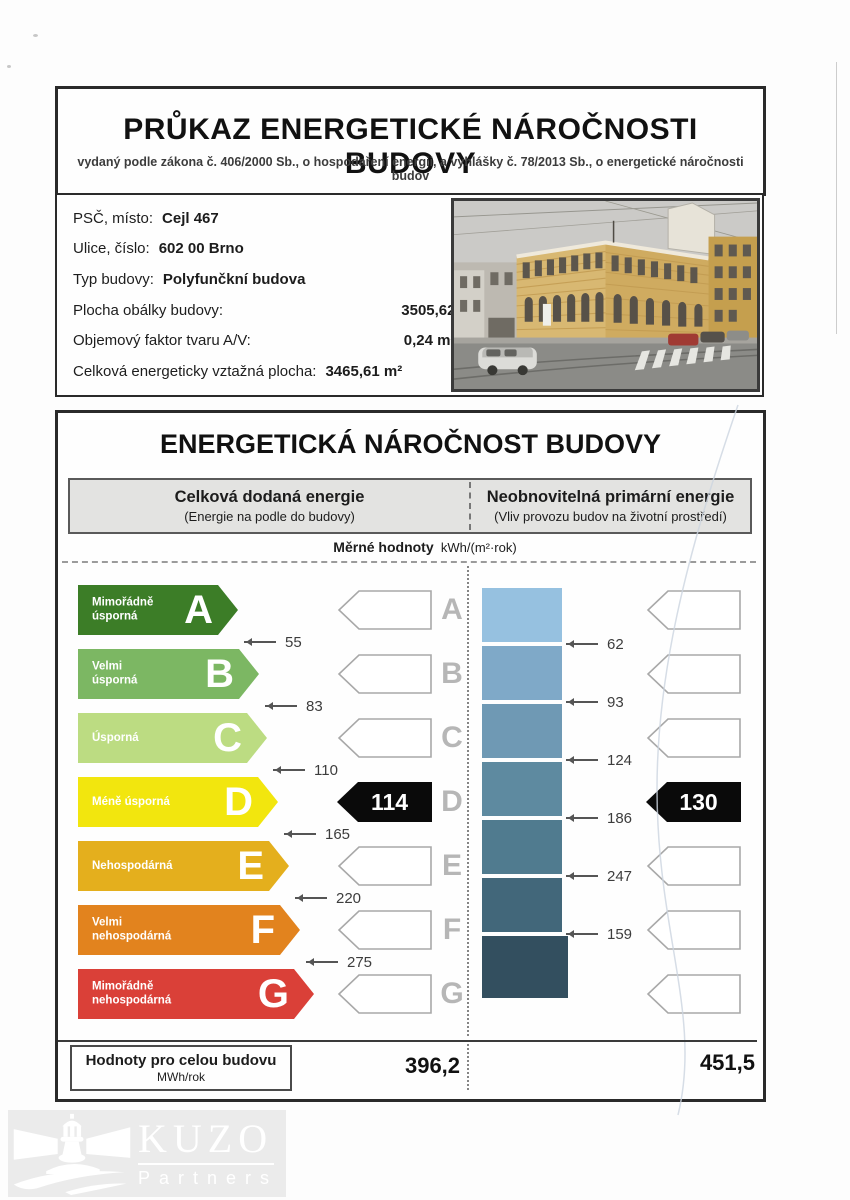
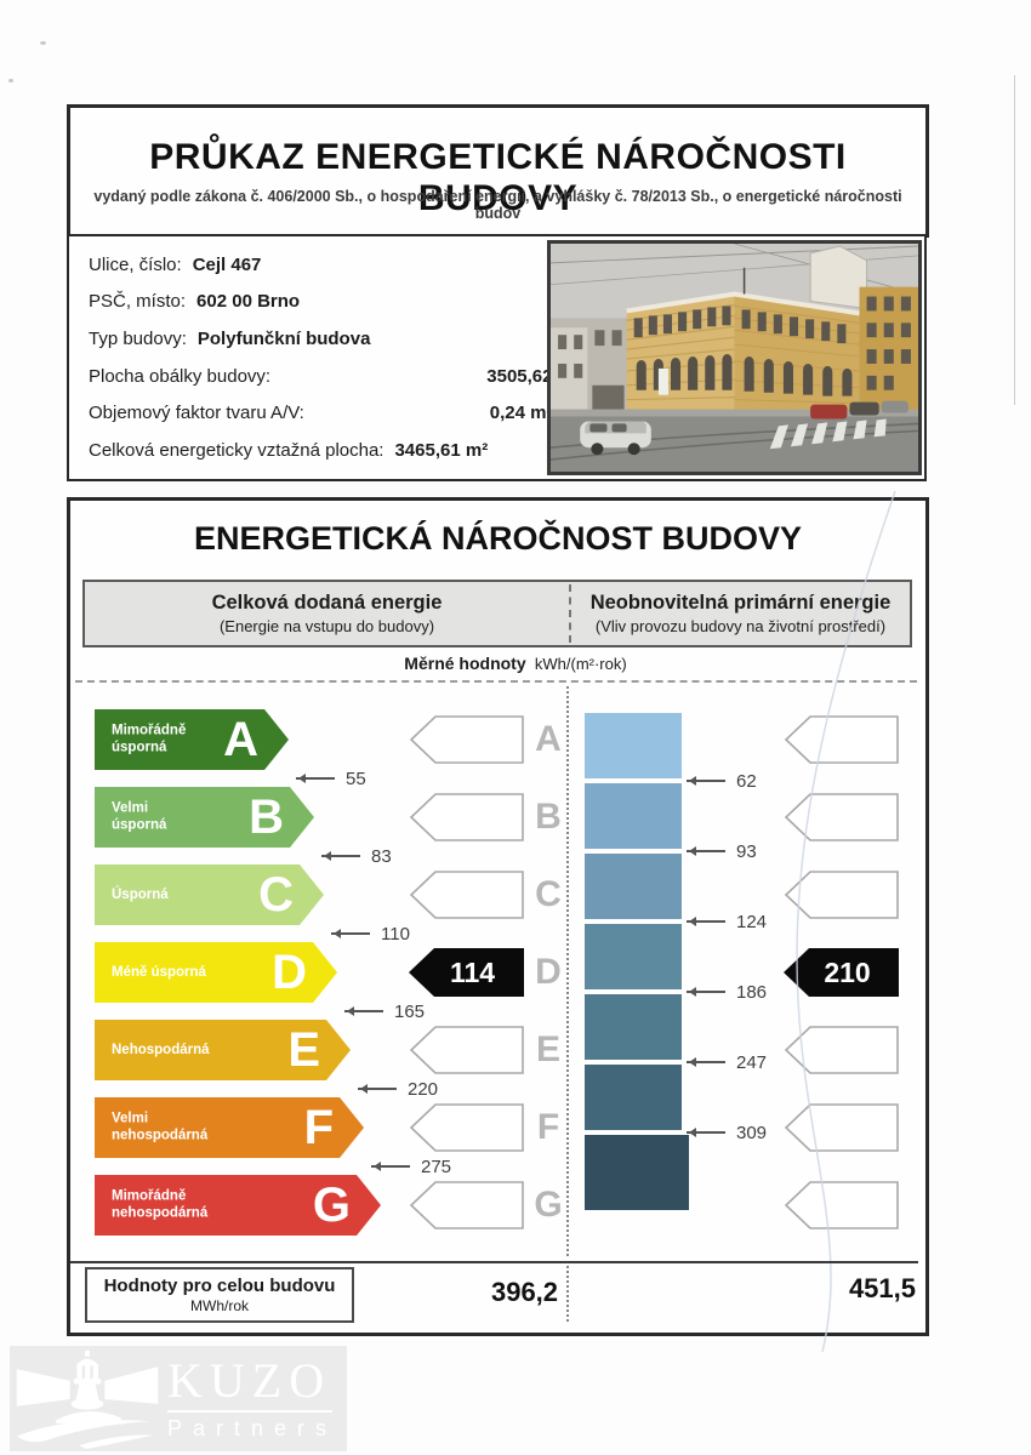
  PRŮKAZ ENERGETICKÉ NÁROČNOSTI BUDOVY
  vydaný podle zákona č. 406/2000 Sb., o hospodaření energii, a vyhlášky č. 78/2013 Sb., o energetické náročnosti budov
- PSČ, místo:
+ Ulice, číslo:
  Cejl 467
- Ulice, číslo:
+ PSČ, místo:
  602 00 Brno
  Typ budovy:
  Polyfunčkní budova
  Plocha obálky budovy:
  Objemový faktor tvaru A/V:
  Celková energeticky vztažná plocha:
  3465,61 m²
  ENERGETICKÁ NÁROČNOST BUDOVY
  Celková dodaná energie
- (Energie na podle do budovy)
+ (Energie na vstupu do budovy)
  Neobnovitelná primární energie
- (Vliv provozu budov na životní prostředí)
+ (Vliv provozu budovy na životní prostředí)
  Měrné hodnoty kWh/(m²·rok)
  Mimořádně
  úsporná
  A
  55
  A
  Velmi
  úsporná
  B
  83
  B
  Úsporná
  C
  110
  C
  Méně úsporná
  D
  165
  114
  D
- 130
+ 210
  Nehospodárná
  E
  220
  E
  Velmi
  nehospodárná
  F
  275
  F
  Mimořádně
  nehospodárná
  G
  G
  62
  93
  124
  186
  247
- 159
+ 309
  Hodnoty pro celou budovu
  MWh/rok
  396,2
  451,5
